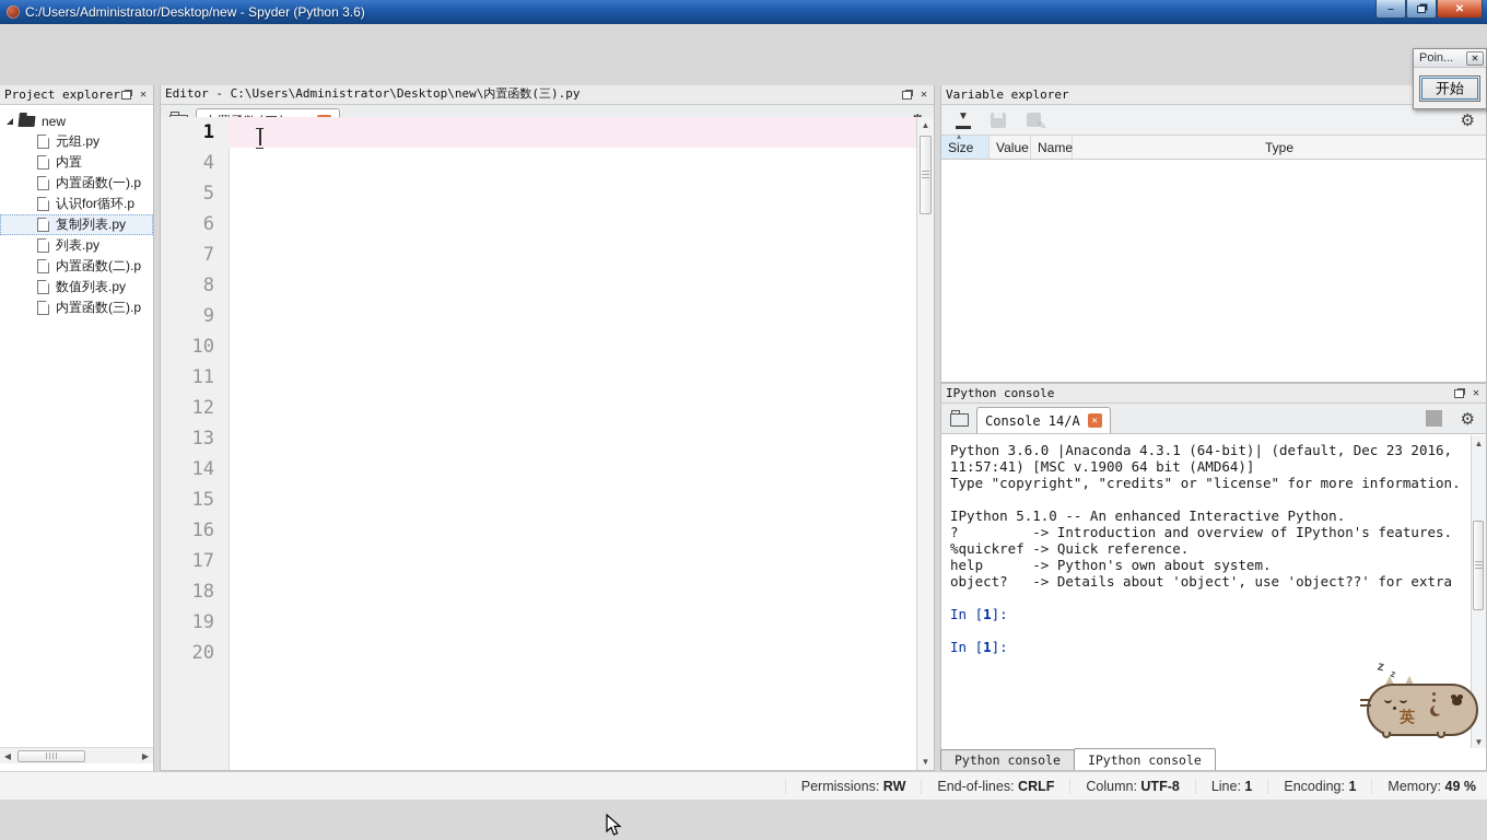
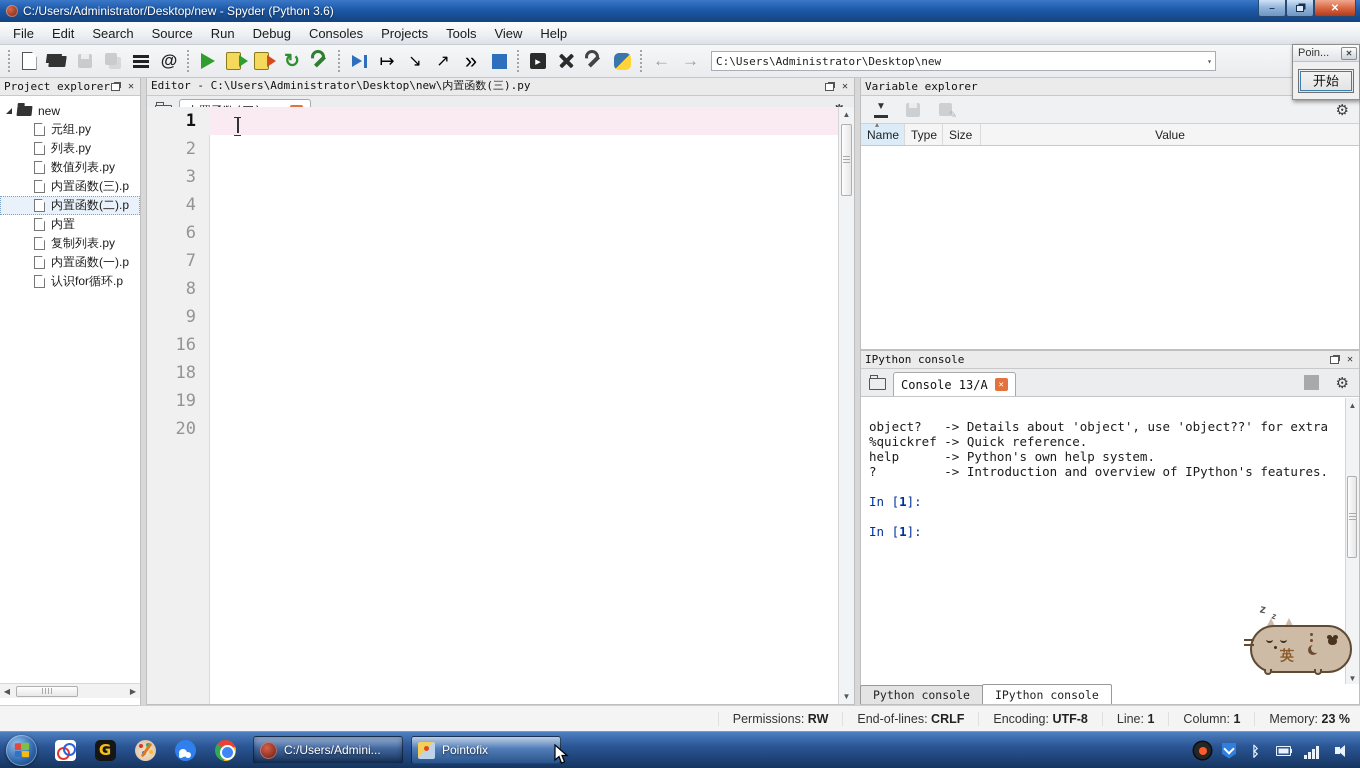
  C:/Users/Administrator/Desktop/new - Spyder (Python 3.6)
  –
  ✕
+ File
+ Edit
+ Search
+ Source
+ Run
+ Debug
+ Consoles
+ Projects
+ Tools
+ View
+ Help
+ ←
+ →
+ C:\Users\Administrator\Desktop\new
+ ▾
  Poin...
  ✕
  开始
  Project explorer
  ✕
  new
  元组.py
- 内置
+ 列表.py
- 内置函数(一).p
+ 数值列表.py
- 认识for循环.p
+ 内置函数(三).p
- 复制列表.py
+ 内置函数(二).p
- 列表.py
+ 内置
- 内置函数(二).p
+ 复制列表.py
- 数值列表.py
+ 内置函数(一).p
- 内置函数(三).p
+ 认识for循环.p
  ◀
  ▶
  Editor - C:\Users\Administrator\Desktop\new\内置函数(三).py
  ✕
  1
+ 2
+ 3
  4
- 5
  6
  7
  8
  9
- 10
- 11
- 12
- 13
- 14
- 15
  16
- 17
  18
  19
  20
  ▲
  ▼
  Variable explorer
  ⚙
- Size
+ Name
- Value
+ Type
- Name
+ Size
- Type
+ Value
  IPython console
  ✕
- Console 14/A
+ Console 13/A
  ✕
  ⚙
- Python 3.6.0 |Anaconda 4.3.1 (64-bit)| (default, Dec 23 2016,
- 11:57:41) [MSC v.1900 64 bit (AMD64)]
- Type "copyright", "credits" or "license" for more information.
- IPython 5.1.0 -- An enhanced Interactive Python.
- ? -> Introduction and overview of IPython's features.
+ object? -> Details about 'object', use 'object??' for extra
  %quickref -> Quick reference.
- help -> Python's own about system.
+ help -> Python's own help system.
- object? -> Details about 'object', use 'object??' for extra
+ ? -> Introduction and overview of IPython's features.
  In [1]:
  In [1]:
  ▲
  ▼
  Python console
  IPython console
  英
  Permissions: RW
  End-of-lines: CRLF
- Column: UTF-8
+ Encoding: UTF-8
  Line: 1
- Encoding: 1
+ Column: 1
- Memory: 49 %
+ Memory: 23 %
+ G
+ C:/Users/Admini...
+ Pointofix
+ ᛒ
